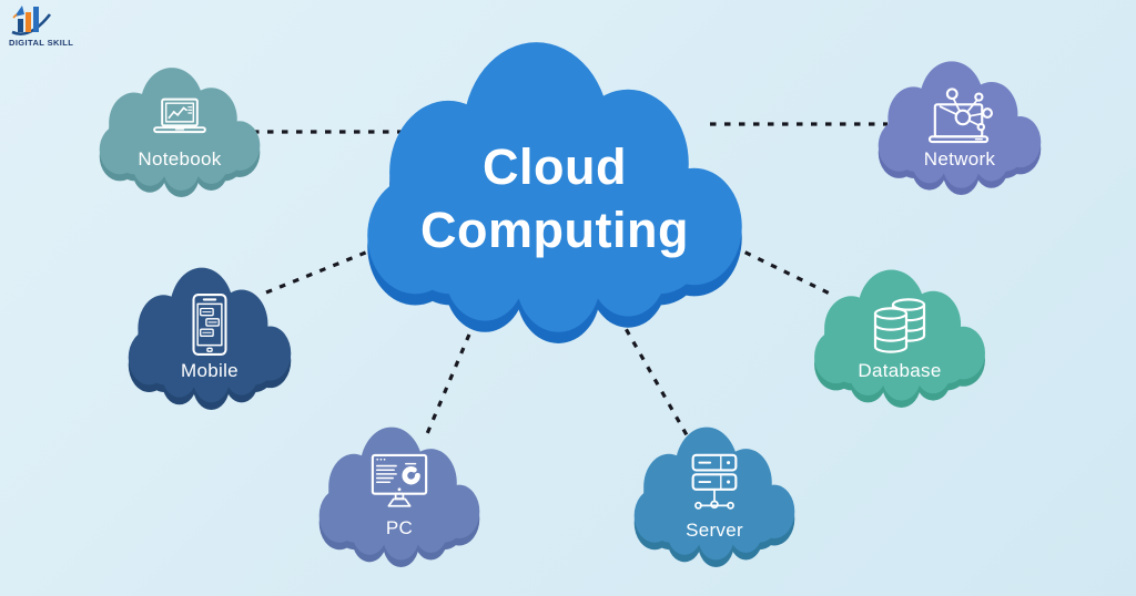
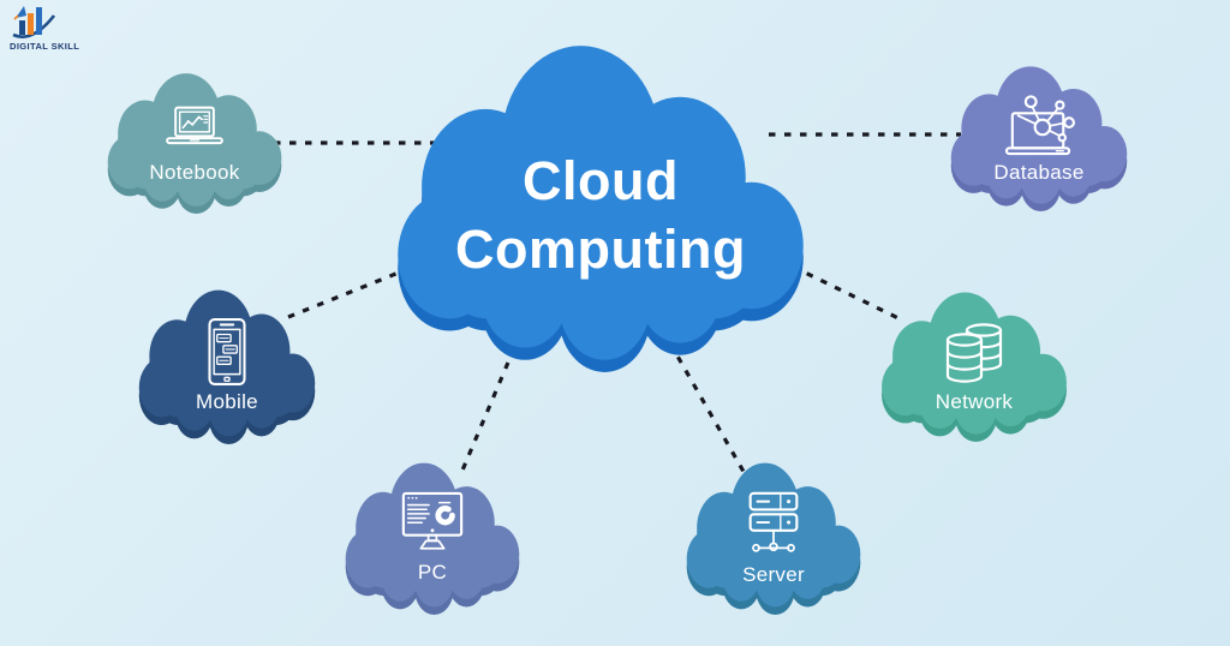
  DIGITAL SKILL
  Cloud
  Computing
  Notebook
- Network
+ Database
  Mobile
- Database
+ Network
  PC
  Server
